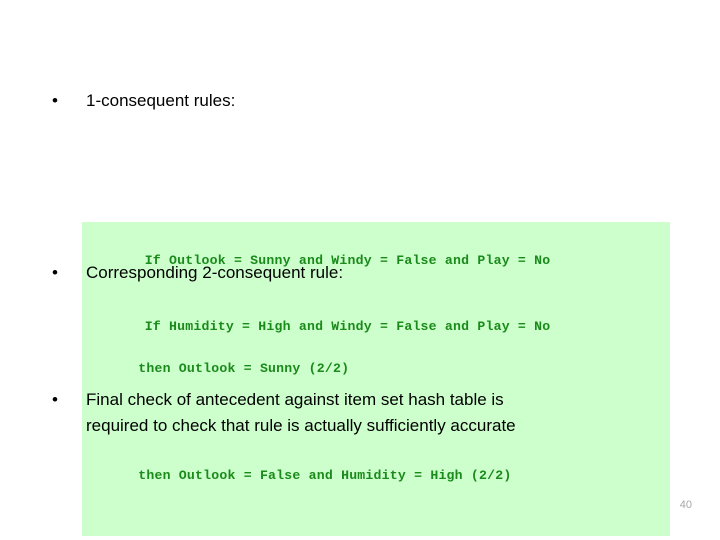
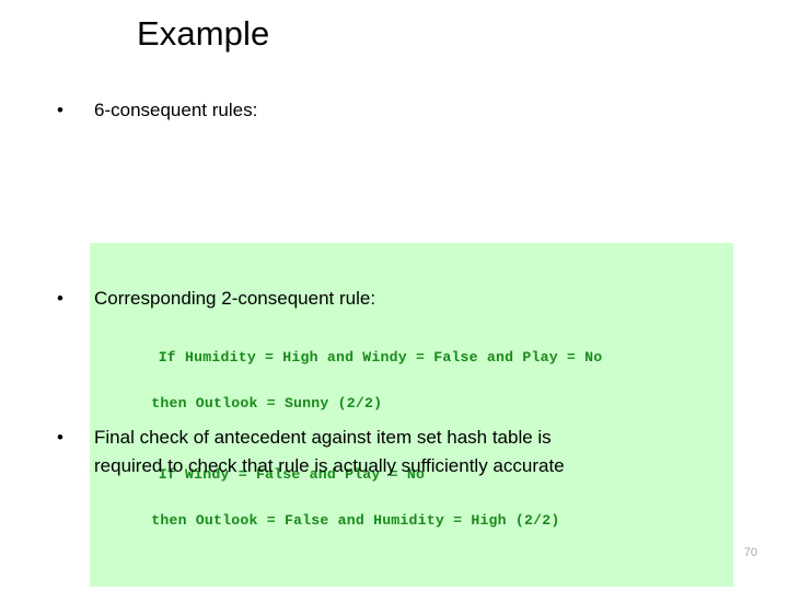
+ Example
  •
- 1-consequent rules:
+ 6-consequent rules:
- If Outlook = Sunny and Windy = False and Play = No
  If Humidity = High and Windy = False and Play = No
  then Outlook = Sunny (2/2)
  •
  Corresponding 2-consequent rule:
+ If Windy = False and Play = No
  then Outlook = False and Humidity = High (2/2)
  •
  Final check of antecedent against item set hash table is
  required to check that rule is actually sufficiently accurate
- 40
+ 70
